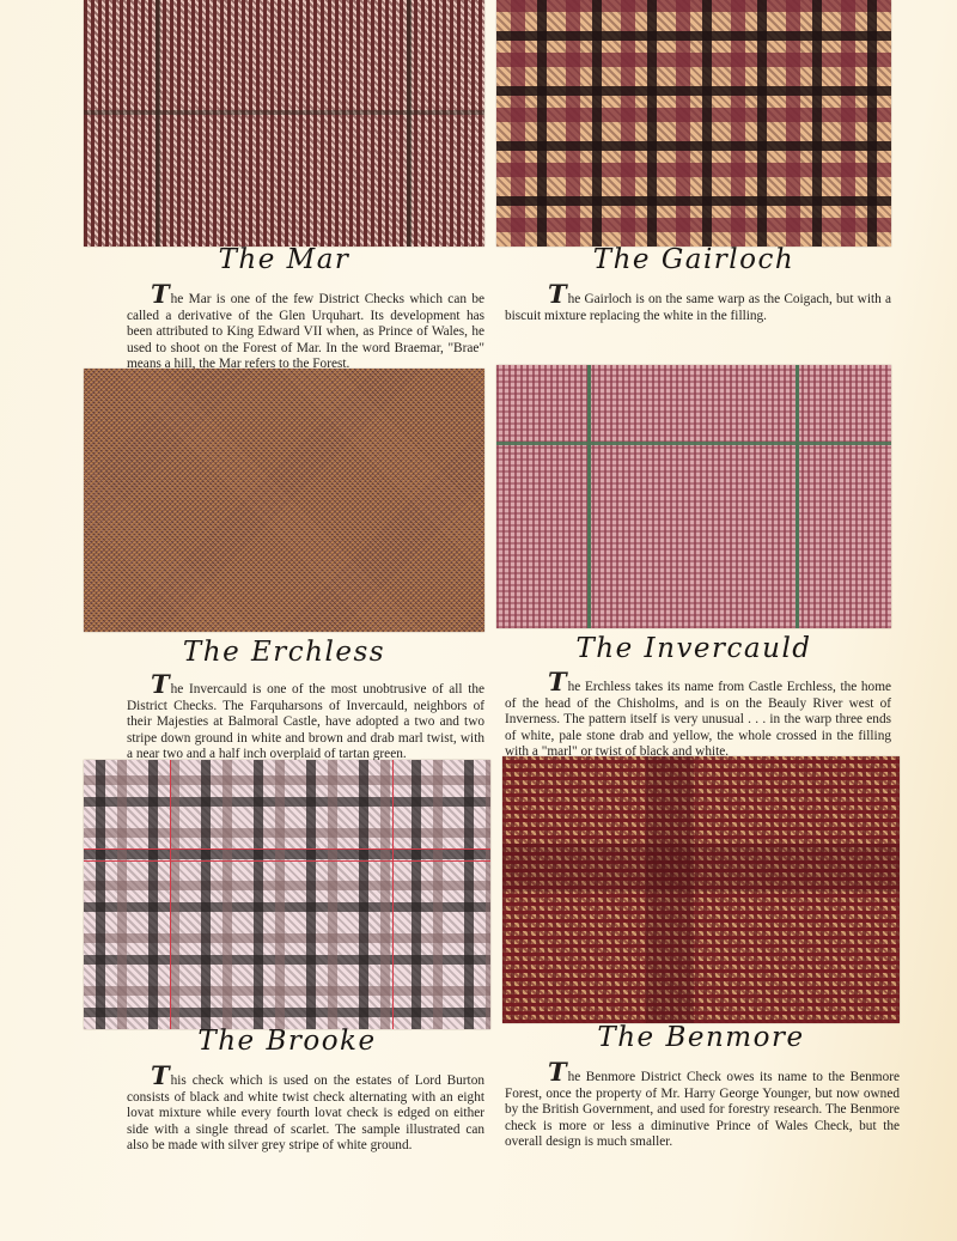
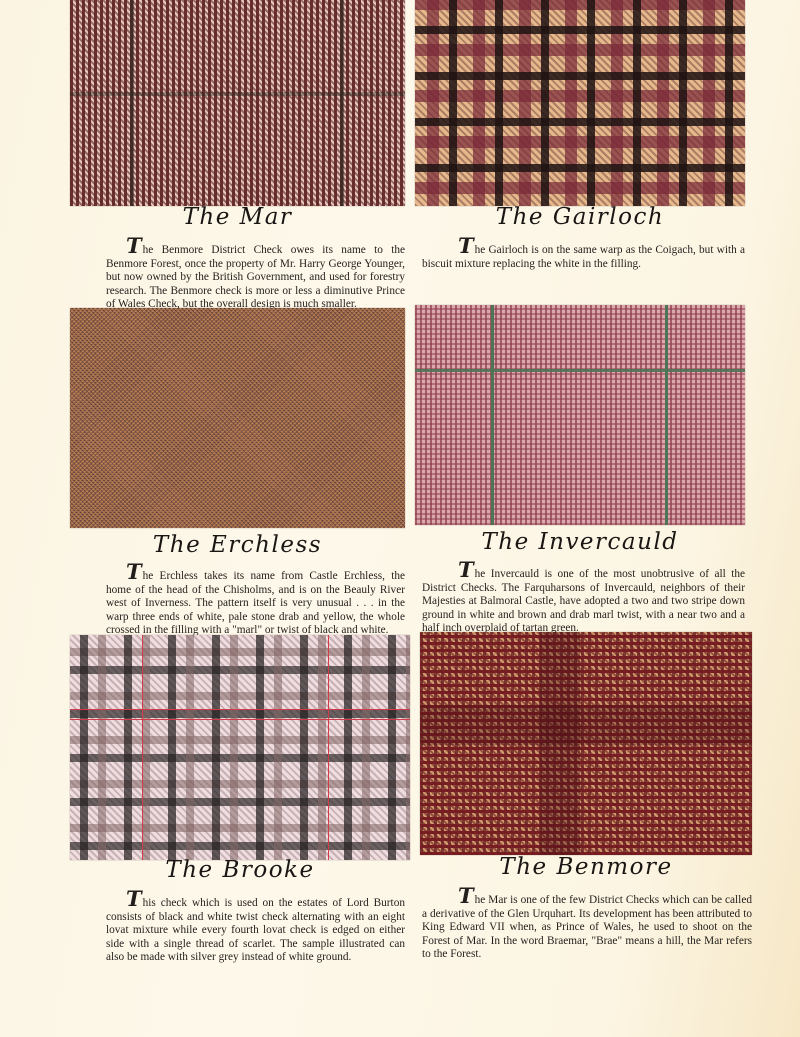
  The Mar
- The Mar is one of the few District Checks which can be called a derivative of the Glen Urquhart. Its development has been attributed to King Edward VII when, as Prince of Wales, he used to shoot on the Forest of Mar. In the word Braemar, "Brae" means a hill, the Mar refers to the Forest.
+ The Benmore District Check owes its name to the Benmore Forest, once the property of Mr. Harry George Younger, but now owned by the British Government, and used for forestry research. The Benmore check is more or less a diminutive Prince of Wales Check, but the overall design is much smaller.
  The Gairloch
  The Gairloch is on the same warp as the Coigach, but with a biscuit mixture replacing the white in the filling.
  The Erchless
- The Invercauld is one of the most unobtrusive of all the District Checks. The Farquharsons of Invercauld, neighbors of their Majesties at Balmoral Castle, have adopted a two and two stripe down ground in white and brown and drab marl twist, with a near two and a half inch overplaid of tartan green.
+ The Erchless takes its name from Castle Erchless, the home of the head of the Chisholms, and is on the Beauly River west of Inverness. The pattern itself is very unusual . . . in the warp three ends of white, pale stone drab and yellow, the whole crossed in the filling with a "marl" or twist of black and white.
  The Invercauld
- The Erchless takes its name from Castle Erchless, the home of the head of the Chisholms, and is on the Beauly River west of Inverness. The pattern itself is very unusual . . . in the warp three ends of white, pale stone drab and yellow, the whole crossed in the filling with a "marl" or twist of black and white.
+ The Invercauld is one of the most unobtrusive of all the District Checks. The Farquharsons of Invercauld, neighbors of their Majesties at Balmoral Castle, have adopted a two and two stripe down ground in white and brown and drab marl twist, with a near two and a half inch overplaid of tartan green.
  The Brooke
- This check which is used on the estates of Lord Burton consists of black and white twist check alternating with an eight lovat mixture while every fourth lovat check is edged on either side with a single thread of scarlet. The sample illustrated can also be made with silver grey stripe of white ground.
+ This check which is used on the estates of Lord Burton consists of black and white twist check alternating with an eight lovat mixture while every fourth lovat check is edged on either side with a single thread of scarlet. The sample illustrated can also be made with silver grey instead of white ground.
  The Benmore
- The Benmore District Check owes its name to the Benmore Forest, once the property of Mr. Harry George Younger, but now owned by the British Government, and used for forestry research. The Benmore check is more or less a diminutive Prince of Wales Check, but the overall design is much smaller.
+ The Mar is one of the few District Checks which can be called a derivative of the Glen Urquhart. Its development has been attributed to King Edward VII when, as Prince of Wales, he used to shoot on the Forest of Mar. In the word Braemar, "Brae" means a hill, the Mar refers to the Forest.
